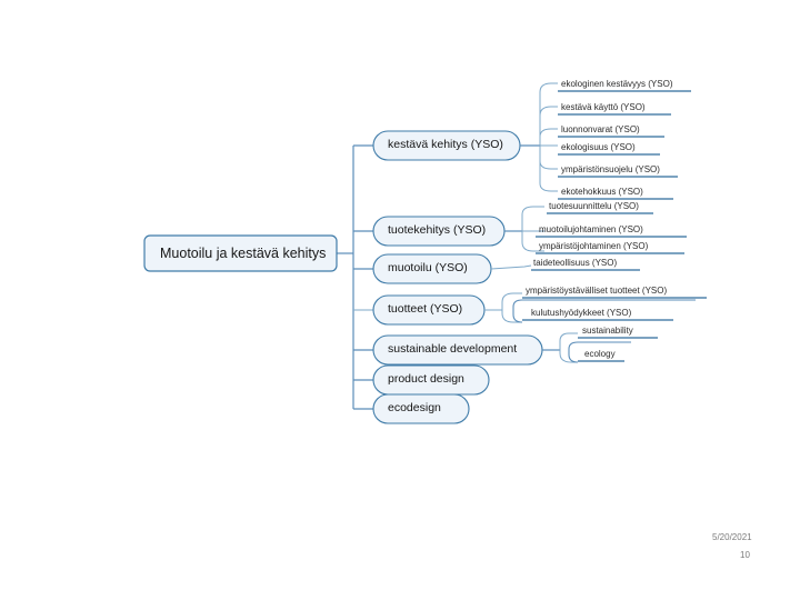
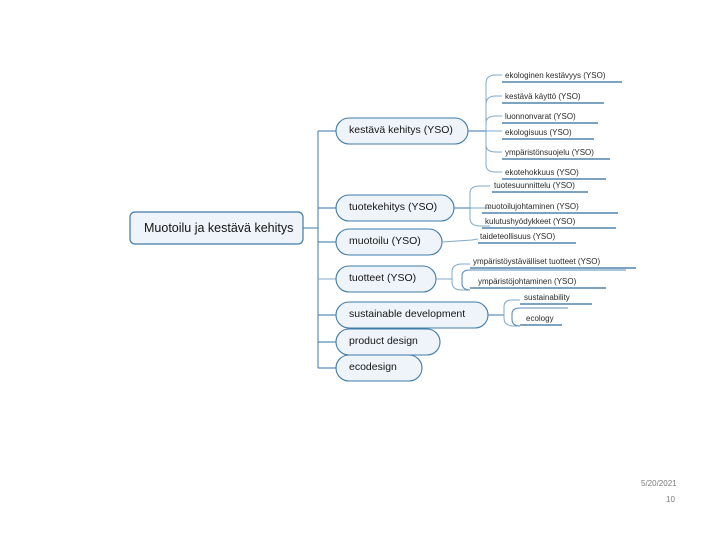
  Muotoilu ja kestävä kehitys
  kestävä kehitys (YSO)
  tuotekehitys (YSO)
  muotoilu (YSO)
  tuotteet (YSO)
  sustainable development
  product design
  ecodesign
  ekologinen kestävyys (YSO)
  kestävä käyttö (YSO)
  luonnonvarat (YSO)
  ekologisuus (YSO)
  ympäristönsuojelu (YSO)
  ekotehokkuus (YSO)
  tuotesuunnittelu (YSO)
  muotoilujohtaminen (YSO)
- ympäristöjohtaminen (YSO)
+ kulutushyödykkeet (YSO)
  taideteollisuus (YSO)
  ympäristöystävälliset tuotteet (YSO)
- kulutushyödykkeet (YSO)
+ ympäristöjohtaminen (YSO)
  sustainability
  ecology
  5/20/2021
  10
